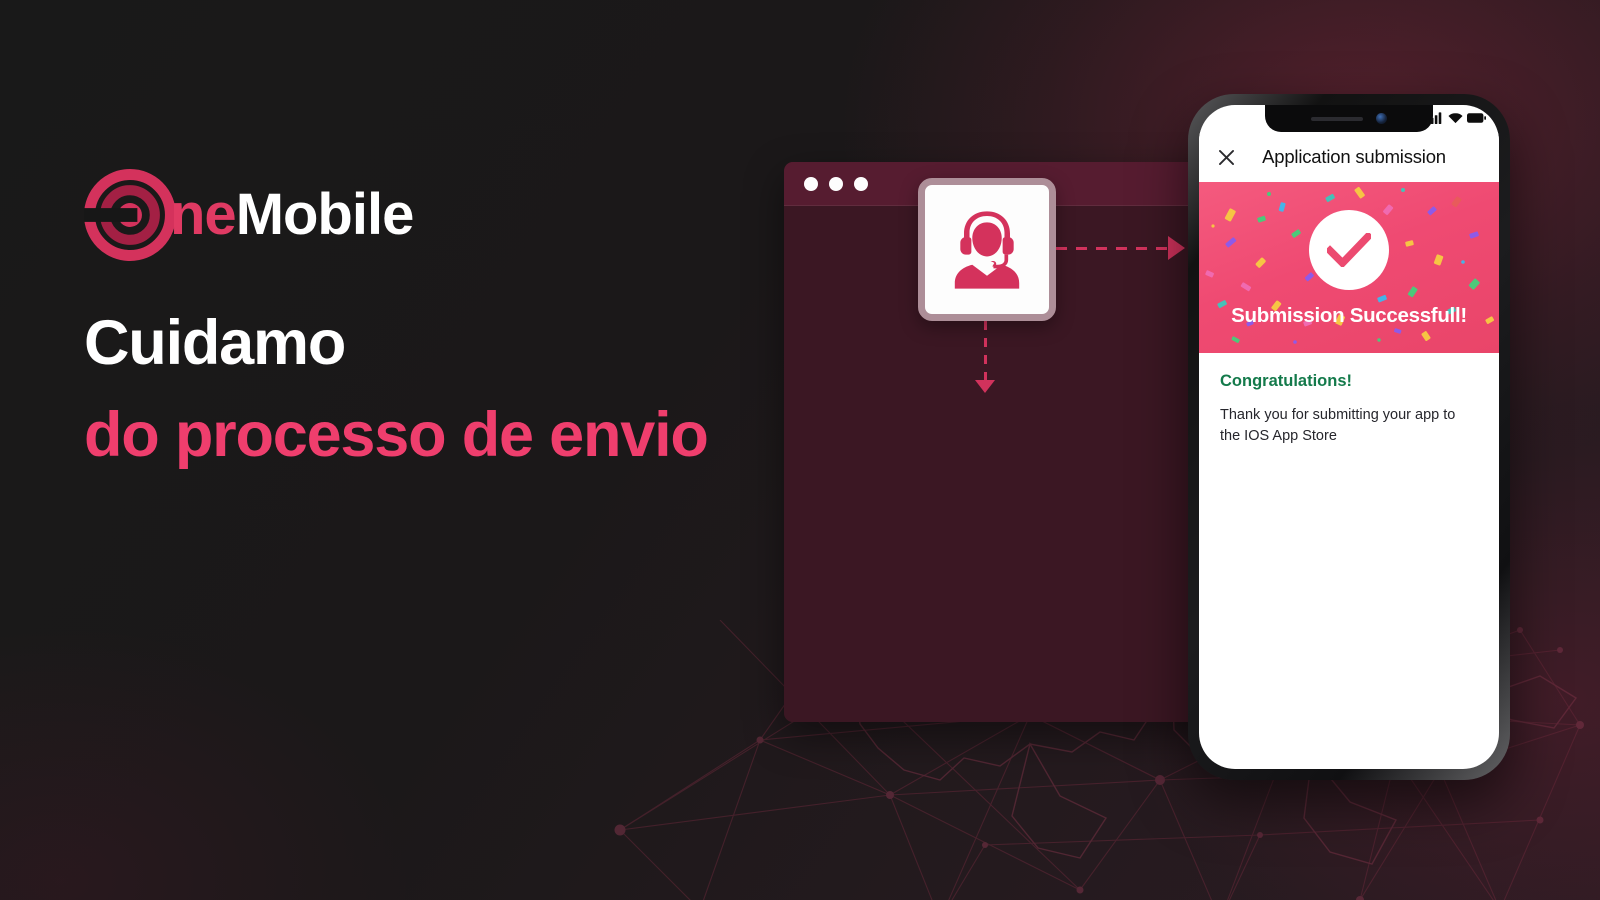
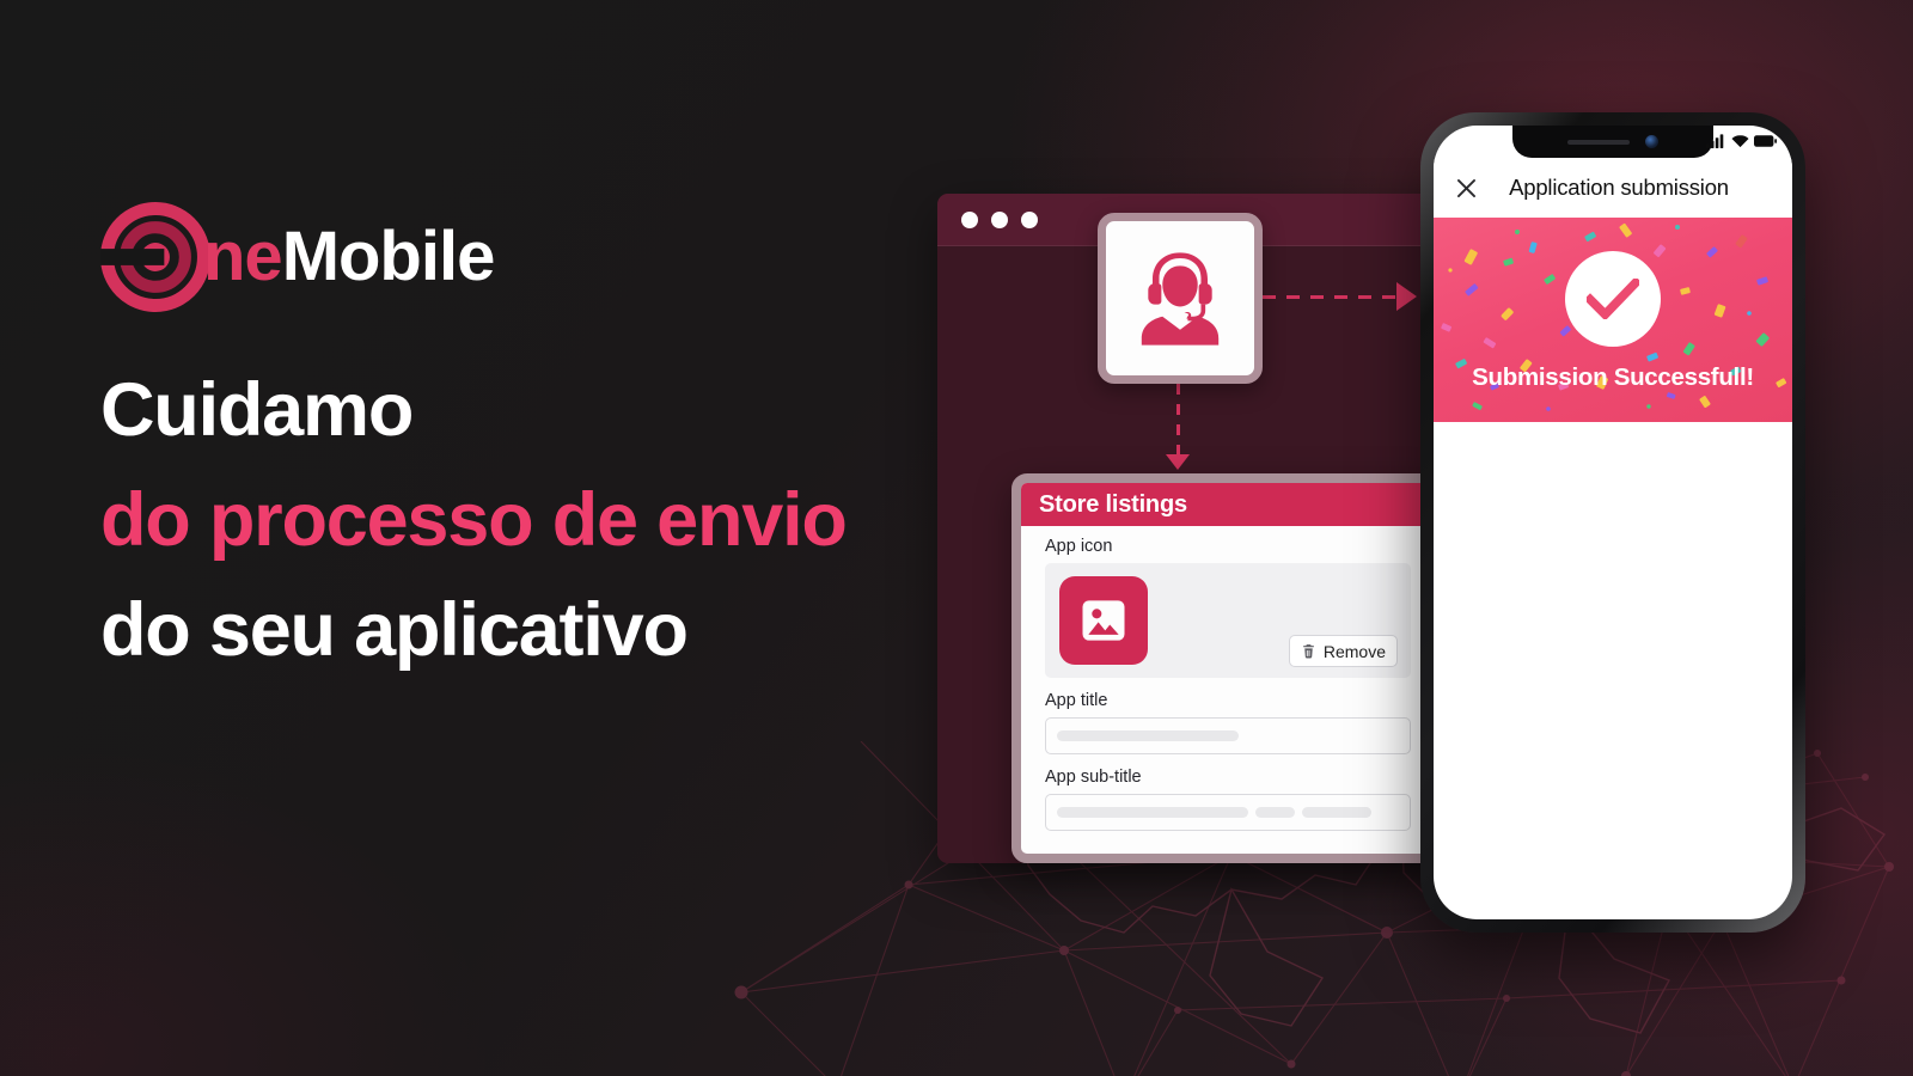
  neMobile
  Cuidamo
  do processo de envio
+ do seu aplicativo
+ Store listings
+ App icon
+ Remove
+ App title
+ App sub-title
  Application submission
  Submission Successfull!
- Congratulations!
- Thank you for submitting your app to the IOS App Store
